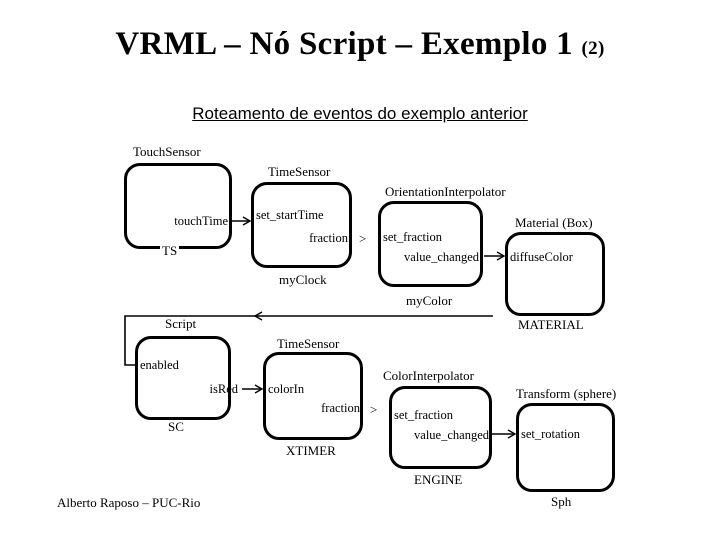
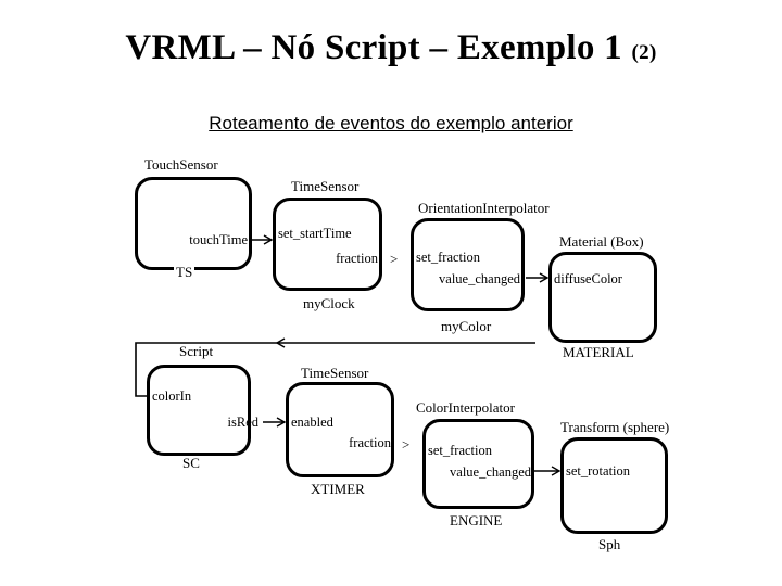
  VRML – Nó Script – Exemplo 1 (2)
  Roteamento de eventos do exemplo anterior
  TouchSensor
  TS
  touchTime
  TimeSensor
  myClock
  set_startTime
  fraction
  >
  OrientationInterpolator
  myColor
  set_fraction
  value_changed
  Material (Box)
  MATERIAL
  diffuseColor
  Script
  SC
- enabled
+ colorIn
  isRed
  TimeSensor
  XTIMER
- colorIn
+ enabled
  fraction
  >
  ColorInterpolator
  ENGINE
  set_fraction
  value_changed
  Transform (sphere)
  Sph
  set_rotation
- Alberto Raposo – PUC-Rio
